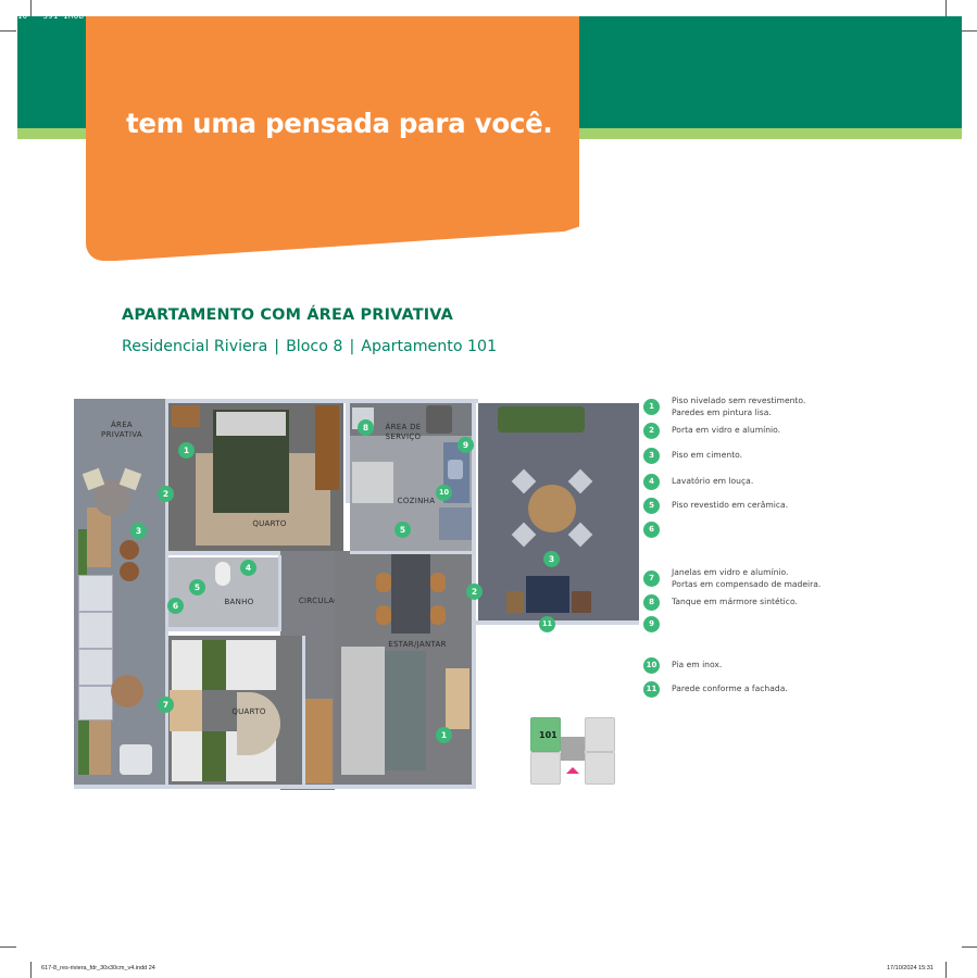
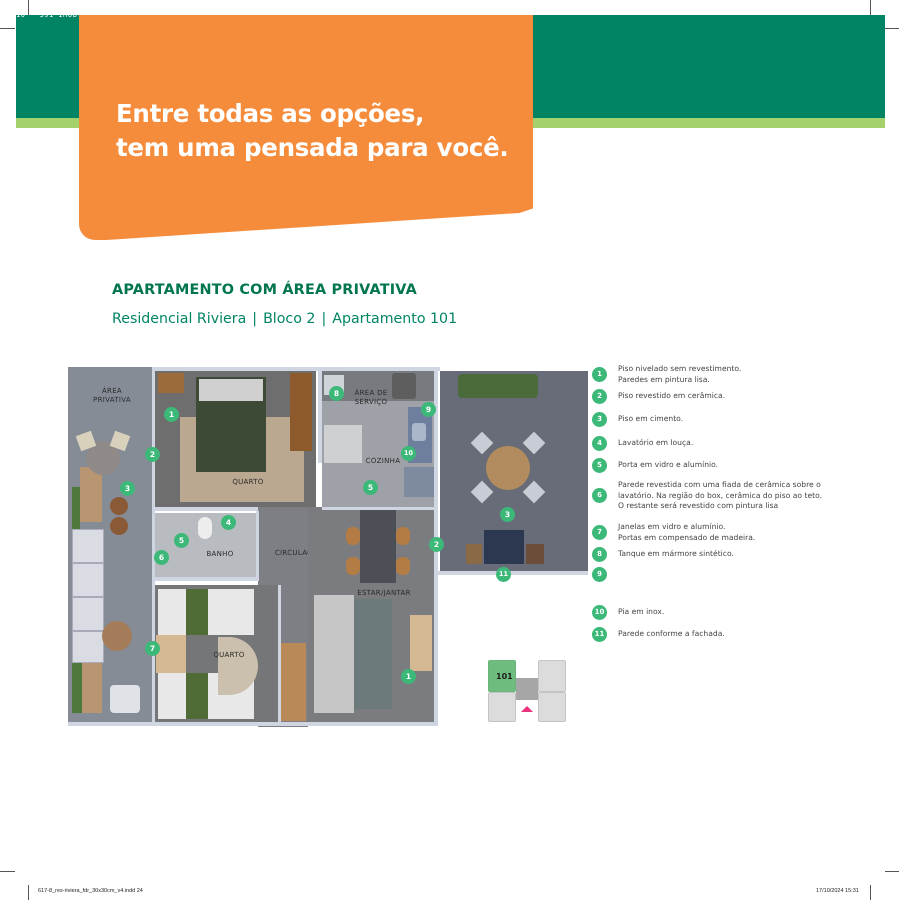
  10 · 391 IMOB
+ Entre todas as opções,
  tem uma pensada para você.
  APARTAMENTO COM ÁREA PRIVATIVA
- Residencial Riviera | Bloco 8 | Apartamento 101
+ Residencial Riviera | Bloco 2 | Apartamento 101
  ÁREA
  PRIVATIVA
  QUARTO
  ÁREA DE
  SERVIÇO
  COZINHA
  BANHO
  CIRCULA
  ESTAR/JANTAR
  QUARTO
  1
  2
  3
  4
  5
  6
  7
  8
  9
  10
  5
  3
  2
  11
  1
  1
  Piso nivelado sem revestimento.
  Paredes em pintura lisa.
  2
- Porta em vidro e alumínio.
+ Piso revestido em cerâmica.
  3
  Piso em cimento.
  4
  Lavatório em louça.
  5
- Piso revestido em cerâmica.
+ Porta em vidro e alumínio.
  6
+ Parede revestida com uma fiada de cerâmica sobre o
+ lavatório. Na região do box, cerâmica do piso ao teto.
+ O restante será revestido com pintura lisa
  7
  Janelas em vidro e alumínio.
  Portas em compensado de madeira.
  8
  Tanque em mármore sintético.
  9
  10
  Pia em inox.
  11
  Parede conforme a fachada.
  101
